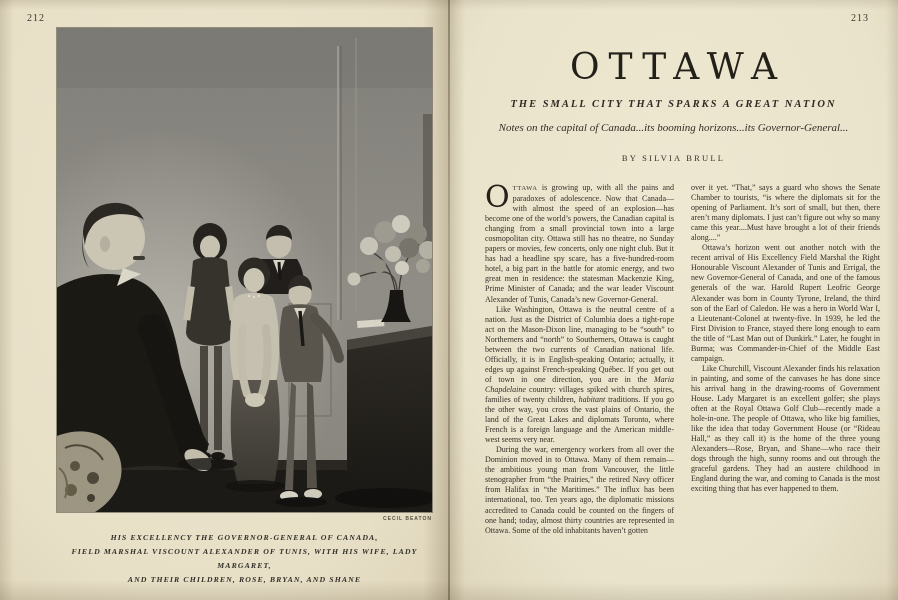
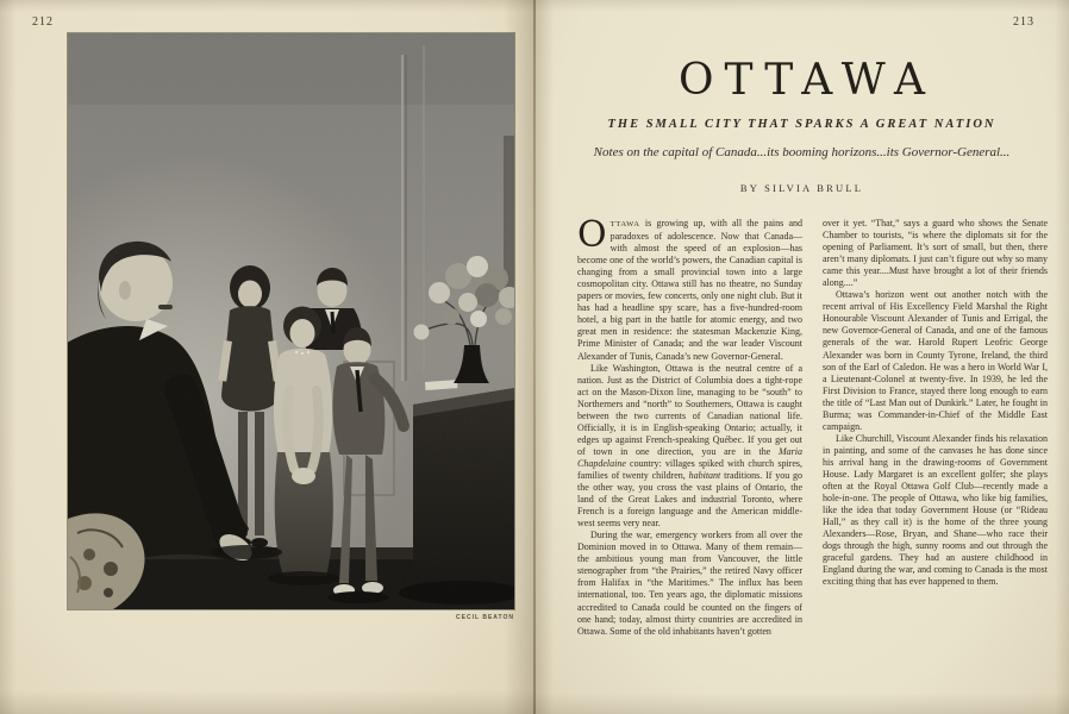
  212
- HIS EXCELLENCY THE GOVERNOR-GENERAL OF CANADA,
- FIELD MARSHAL VISCOUNT ALEXANDER OF TUNIS, WITH HIS WIFE, LADY MARGARET,
- AND THEIR CHILDREN, ROSE, BRYAN, AND SHANE
  213
  OTTAWA
  THE SMALL CITY THAT SPARKS A GREAT NATION
  Notes on the capital of Canada...its booming horizons...its Governor-General...
  BY SILVIA BRULL
  O
  is growing up, with all the pains and paradoxes of adolescence. Now that Canada—with almost the speed of an explosion—has become one of the world’s powers, the Canadian capital is changing from a small provincial town into a large cosmopolitan city. Ottawa still has no theatre, no Sunday papers or movies, few concerts, only one night club. But it has had a headline spy scare, has a five-hundred-room hotel, a big part in the battle for atomic energy, and two great men in residence: the statesman Mackenzie King, Prime Minister of Canada; and the war leader Viscount Alexander of Tunis, Canada’s new Governor-General.
- Like Washington, Ottawa is the neutral centre of a nation. Just as the District of Columbia does a tight-rope act on the Mason-Dixon line, managing to be “south” to Northerners and “north” to Southerners, Ottawa is caught between the two currents of Canadian national life. Officially, it is in English-speaking Ontario; actually, it edges up against French-speaking Québec. If you get out of town in one direction, you are in the Maria Chapdelaine country: villages spiked with church spires, families of twenty children, habitant traditions. If you go the other way, you cross the vast plains of Ontario, the land of the Great Lakes and diplomats Toronto, where French is a foreign language and the American middle-west seems very near.
+ Like Washington, Ottawa is the neutral centre of a nation. Just as the District of Columbia does a tight-rope act on the Mason-Dixon line, managing to be “south” to Northerners and “north” to Southerners, Ottawa is caught between the two currents of Canadian national life. Officially, it is in English-speaking Ontario; actually, it edges up against French-speaking Québec. If you get out of town in one direction, you are in the Maria Chapdelaine country: villages spiked with church spires, families of twenty children, habitant traditions. If you go the other way, you cross the vast plains of Ontario, the land of the Great Lakes and industrial Toronto, where French is a foreign language and the American middle-west seems very near.
- During the war, emergency workers from all over the Dominion moved in to Ottawa. Many of them remain—the ambitious young man from Vancouver, the little stenographer from “the Prairies,” the retired Navy officer from Halifax in “the Maritimes.” The influx has been international, too. Ten years ago, the diplomatic missions accredited to Canada could be counted on the fingers of one hand; today, almost thirty countries are represented in Ottawa. Some of the old inhabitants haven’t gotten
+ During the war, emergency workers from all over the Dominion moved in to Ottawa. Many of them remain—the ambitious young man from Vancouver, the little stenographer from “the Prairies,” the retired Navy officer from Halifax in “the Maritimes.” The influx has been international, too. Ten years ago, the diplomatic missions accredited to Canada could be counted on the fingers of one hand; today, almost thirty countries are accredited in Ottawa. Some of the old inhabitants haven’t gotten
  over it yet. “That,” says a guard who shows the Senate Chamber to tourists, “is where the diplomats sit for the opening of Parliament. It’s sort of small, but then, there aren’t many diplomats. I just can’t figure out why so many came this year....Must have brought a lot of their friends along....”
  Ottawa’s horizon went out another notch with the recent arrival of His Excellency Field Marshal the Right Honourable Viscount Alexander of Tunis and Errigal, the new Governor-General of Canada, and one of the famous generals of the war. Harold Rupert Leofric George Alexander was born in County Tyrone, Ireland, the third son of the Earl of Caledon. He was a hero in World War I, a Lieutenant-Colonel at twenty-five. In 1939, he led the First Division to France, stayed there long enough to earn the title of “Last Man out of Dunkirk.” Later, he fought in Burma; was Commander-in-Chief of the Middle East campaign.
  Like Churchill, Viscount Alexander finds his relaxation in painting, and some of the canvases he has done since his arrival hang in the drawing-rooms of Government House. Lady Margaret is an excellent golfer; she plays often at the Royal Ottawa Golf Club—recently made a hole-in-one. The people of Ottawa, who like big families, like the idea that today Government House (or “Rideau Hall,” as they call it) is the home of the three young Alexanders—Rose, Bryan, and Shane—who race their dogs through the high, sunny rooms and out through the graceful gardens. They had an austere childhood in England during the war, and coming to Canada is the most exciting thing that has ever happened to them.
